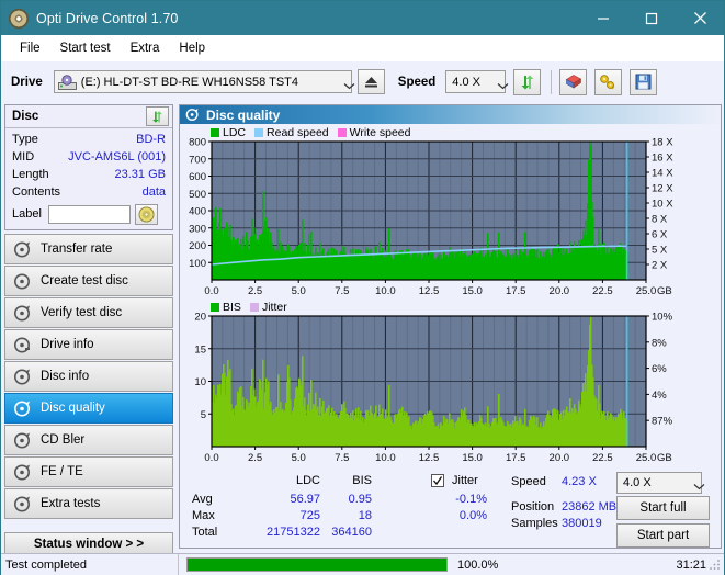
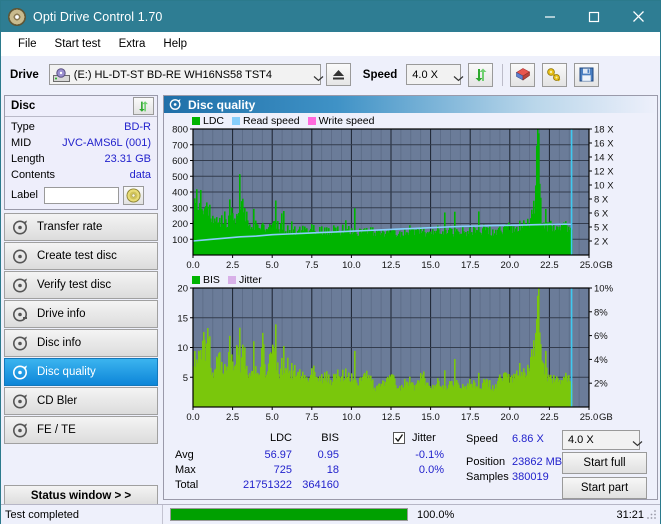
  Opti Drive Control 1.70
  File
  Start test
  Extra
  Help
  Drive
  (E:) HL-DT-ST BD-RE WH16NS58 TST4
  Speed
  4.0 X
  Disc
  Type
  BD-R
  MID
  JVC-AMS6L (001)
  Length
  23.31 GB
  Contents
  data
  Label
  Transfer rate
  Create test disc
  Verify test disc
  Drive info
  Disc info
  Disc quality
  CD Bler
  FE / TE
- Extra tests
  Status window > >
  Disc quality
  LDC
  Read speed
  Write speed
  100
  200
  300
  400
  500
  600
  700
  800
  2 X
  5 X
  6 X
  8 X
  10 X
  12 X
  14 X
  16 X
  18 X
  0.0
  2.5
  5.0
  7.5
  10.0
  12.5
  15.0
  17.5
  20.0
  22.5
  25.0
  GB
  BIS
  Jitter
  5
  10
  15
  20
- 87%
+ 2%
  4%
  6%
  8%
  10%
  0.0
  2.5
  5.0
  7.5
  10.0
  12.5
  15.0
  17.5
  20.0
  22.5
  25.0
  GB
  LDC
  BIS
  Jitter
  Avg
  56.97
  0.95
  -0.1%
  Max
  725
  18
  0.0%
  Total
  21751322
  364160
  Speed
- 4.23 X
+ 6.86 X
  4.0 X
  Position
  23862 MB
  Start full
  Samples
  380019
  Start part
  Test completed
  100.0%
  31:21
